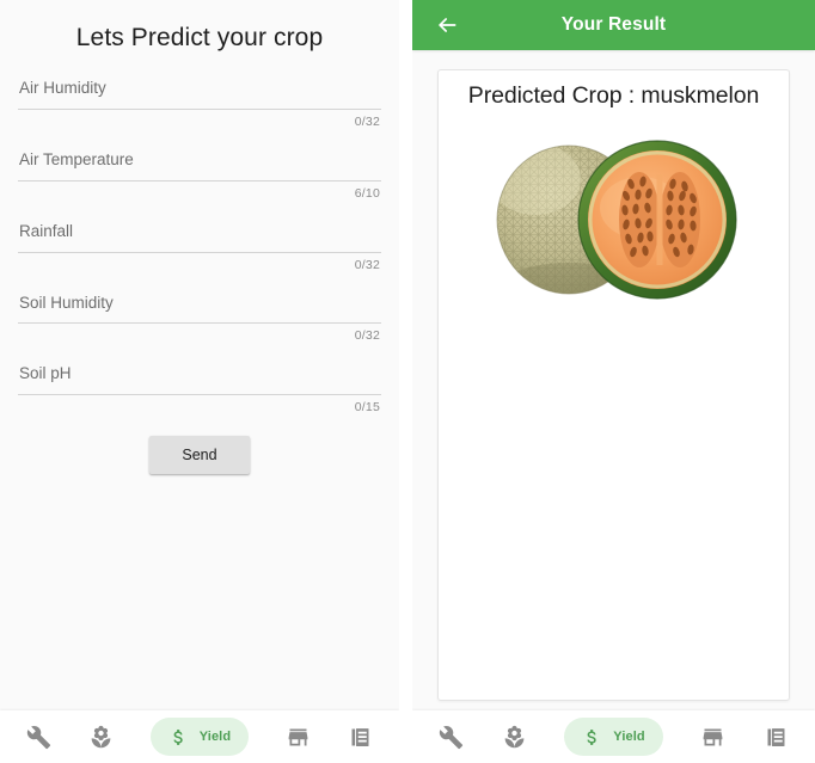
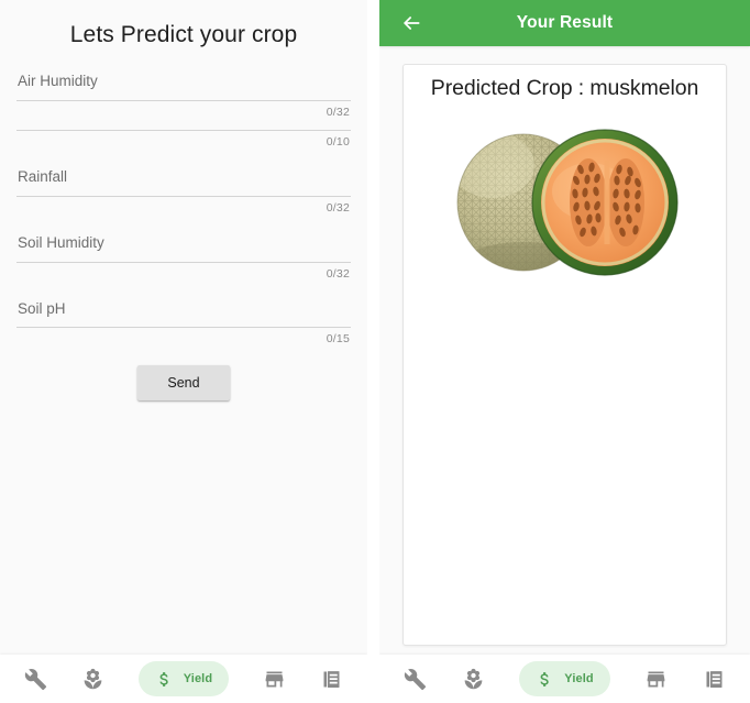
  Lets Predict your crop
  Air Humidity
  0/32
- Air Temperature
- 6/10
+ 0/10
  Rainfall
  0/32
  Soil Humidity
  0/32
  Soil pH
  0/15
  Send
  Yield
  Your Result
  Predicted Crop : muskmelon
  Yield
